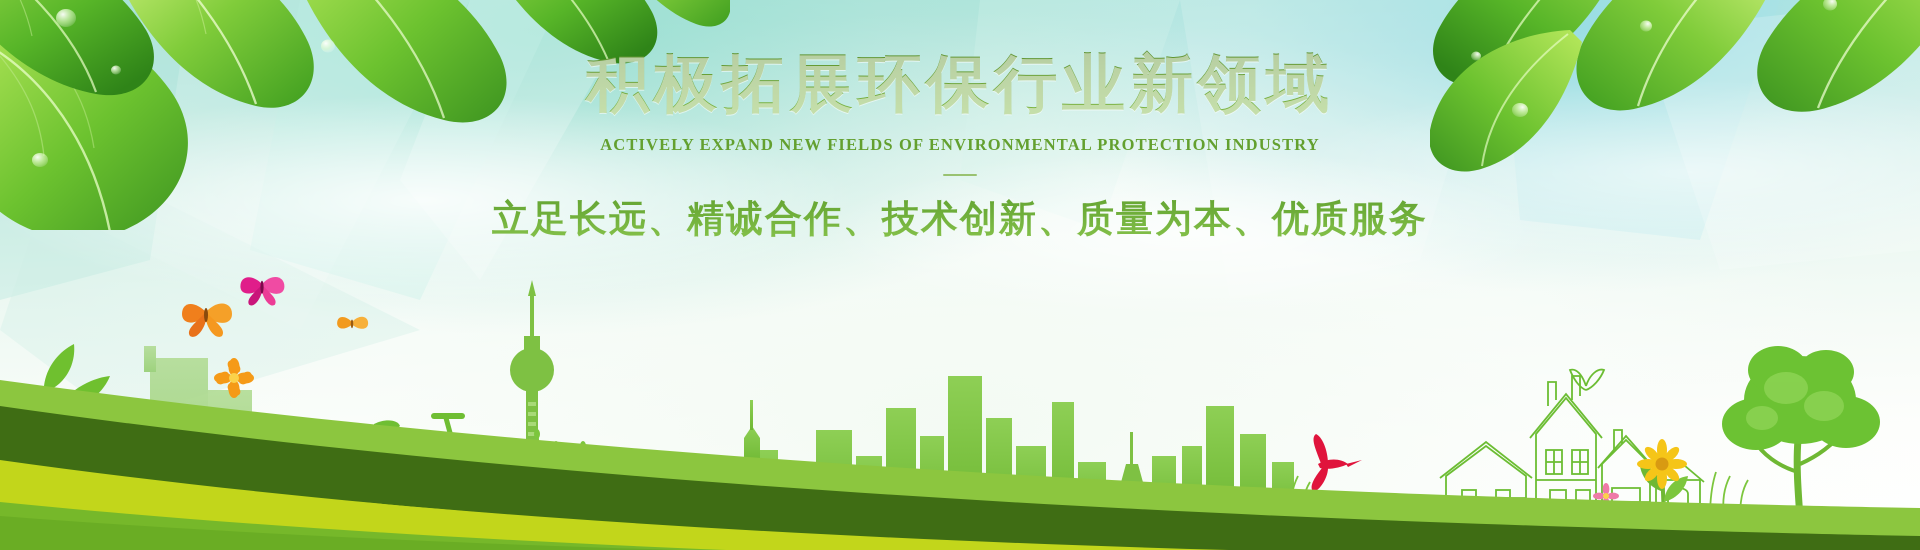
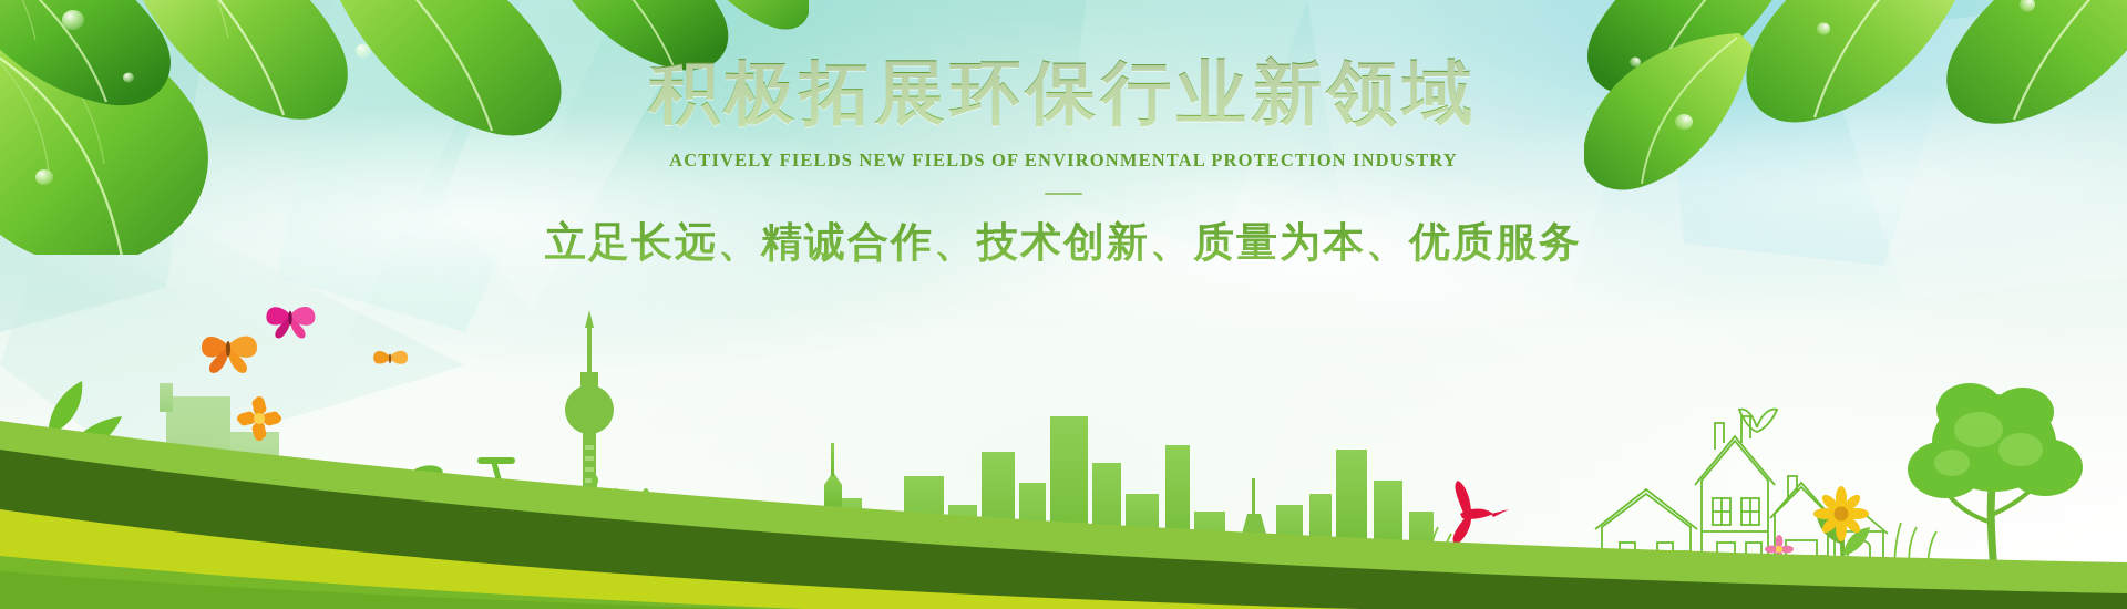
  积极拓展环保行业新领域
- ACTIVELY EXPAND NEW FIELDS OF ENVIRONMENTAL PROTECTION INDUSTRY
+ ACTIVELY FIELDS NEW FIELDS OF ENVIRONMENTAL PROTECTION INDUSTRY
  立足长远、精诚合作、技术创新、质量为本、优质服务
